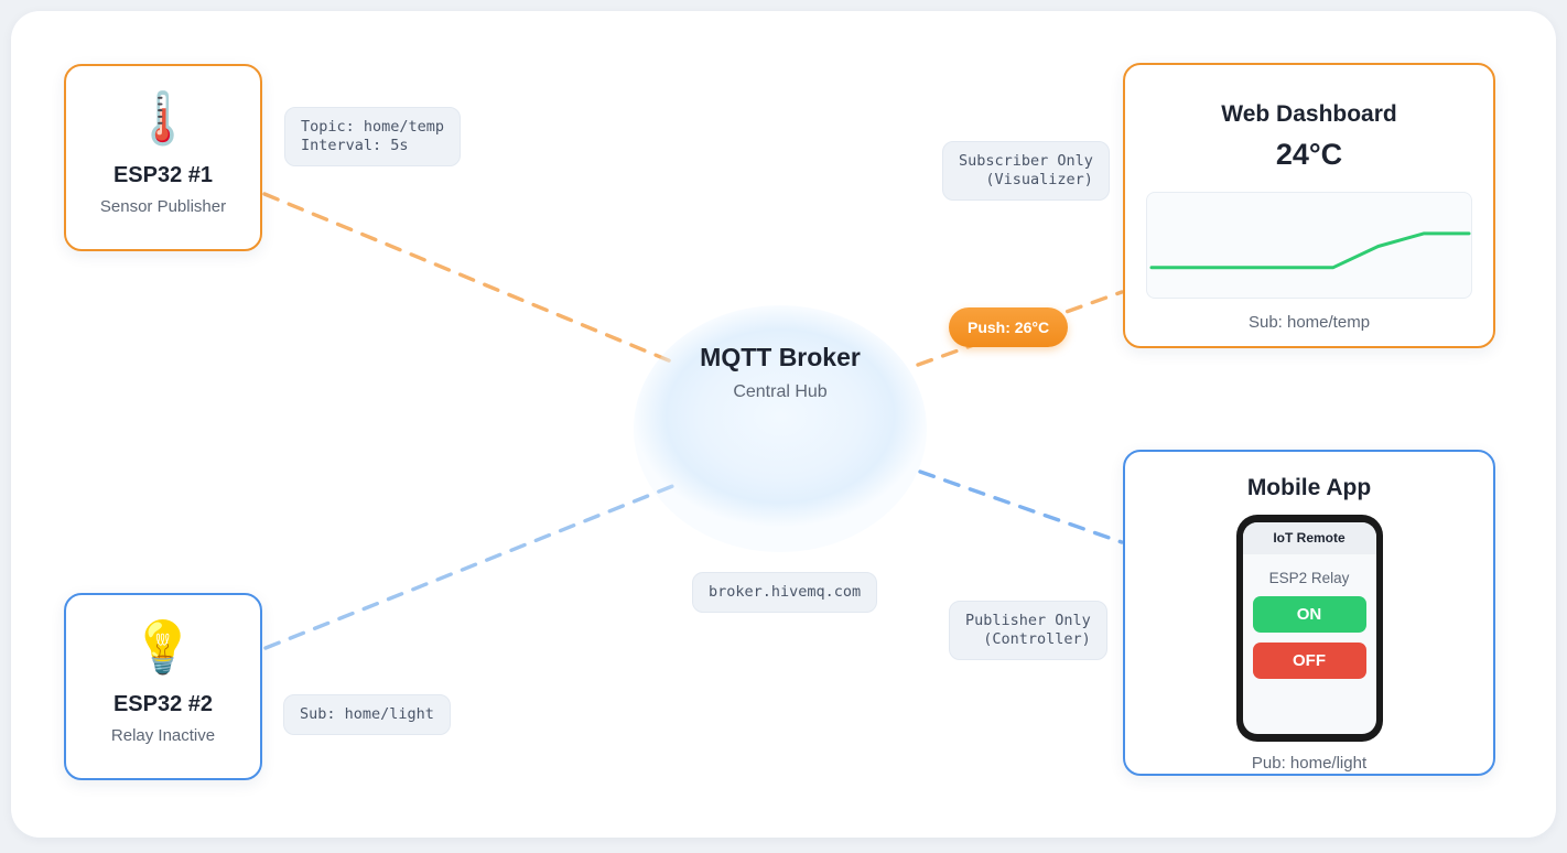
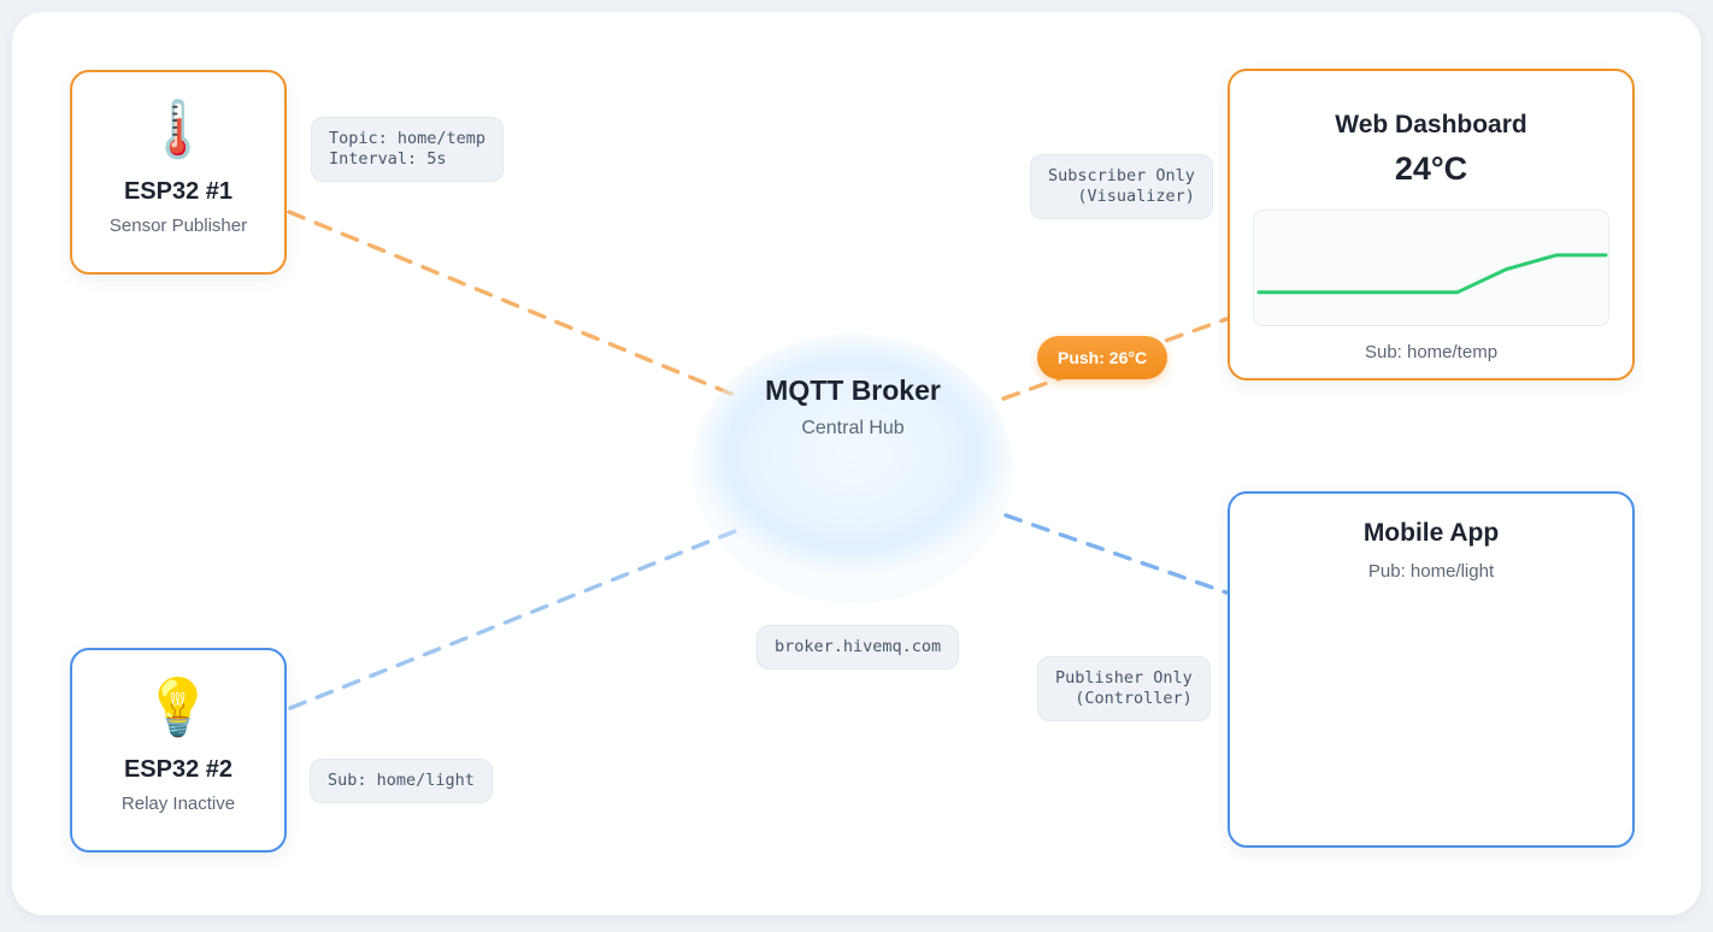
  🌡️
  ESP32 #1
  Sensor Publisher
  💡
  ESP32 #2
  Relay Inactive
  MQTT Broker
  Central Hub
  Topic: home/temp
  Interval: 5s
  Sub: home/light
  broker.hivemq.com
  Subscriber Only
  (Visualizer)
  Publisher Only
  (Controller)
  Push: 26°C
  Web Dashboard
  24°C
  Sub: home/temp
  Mobile App
- IoT Remote
- ESP2 Relay
- ON
- OFF
  Pub: home/light
